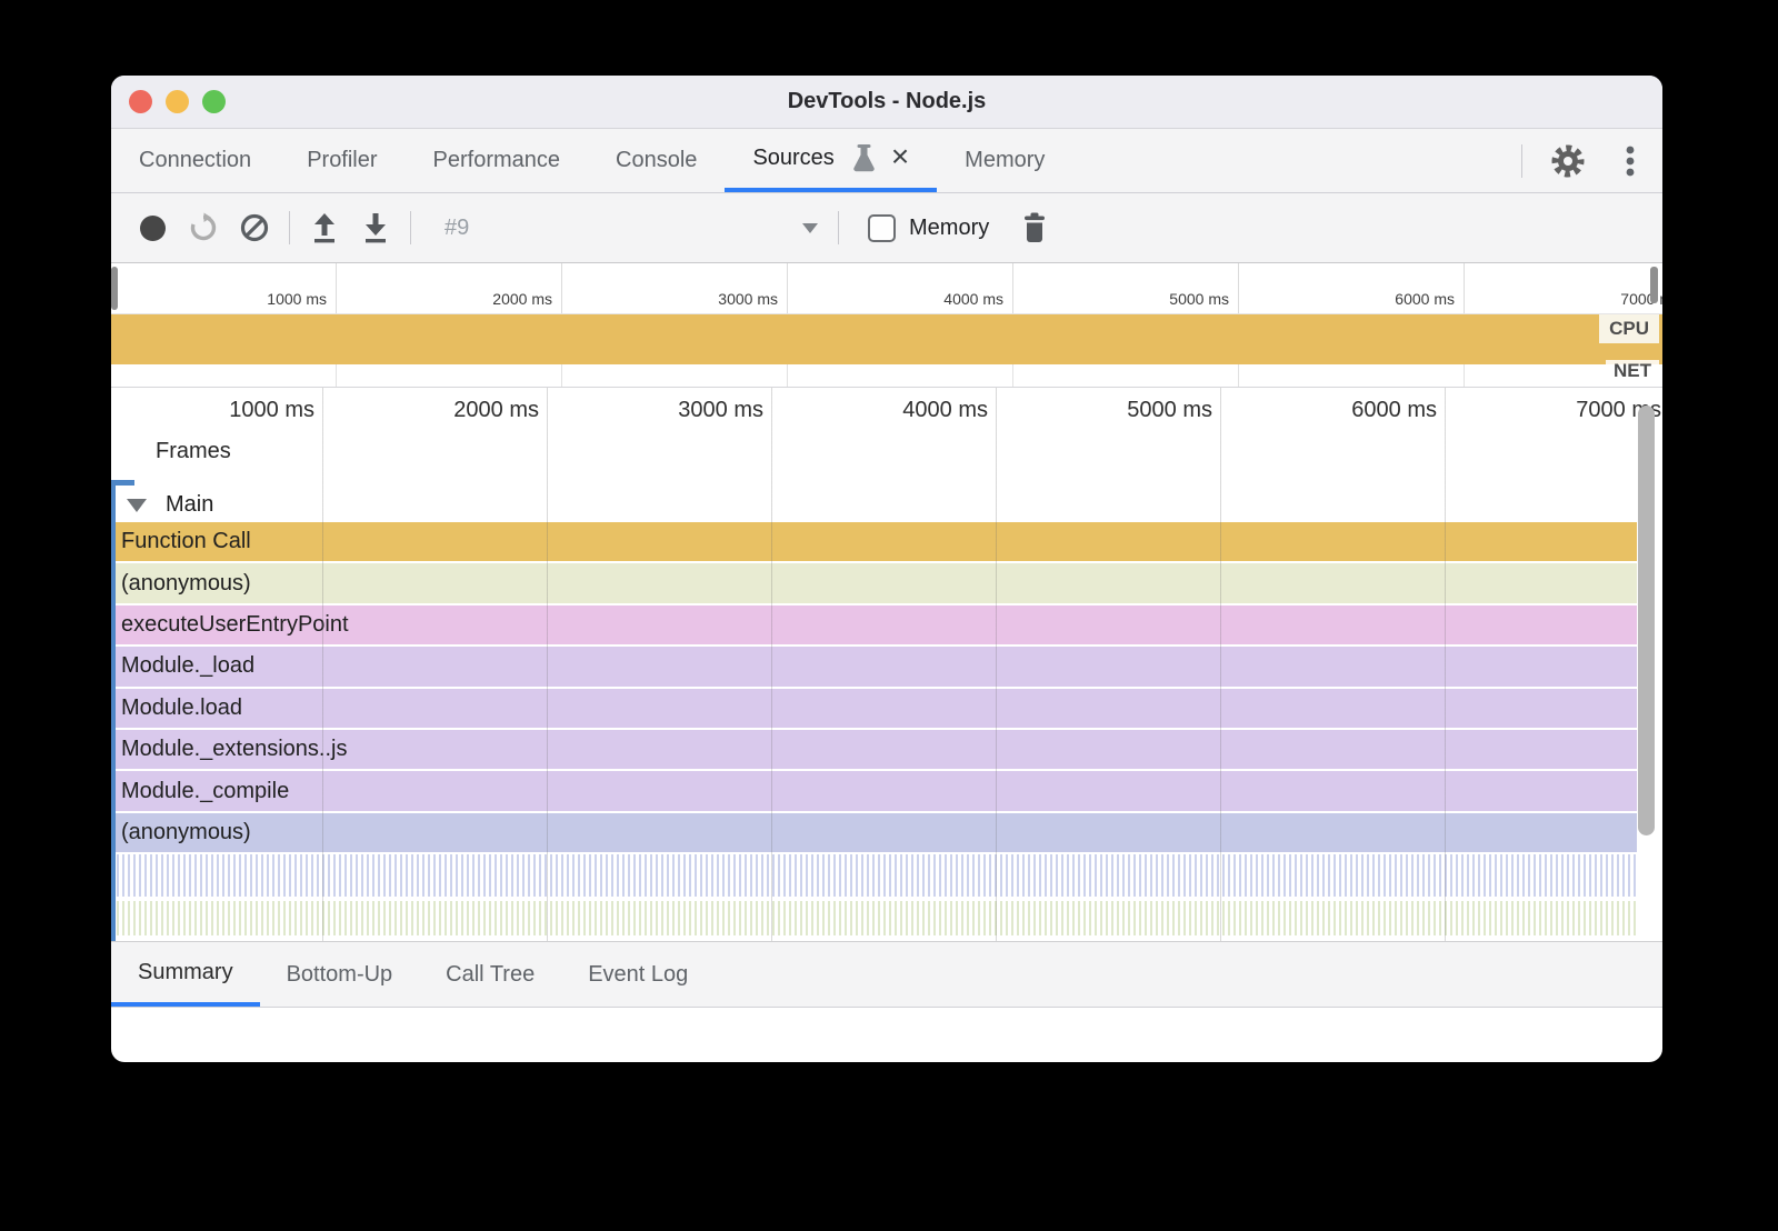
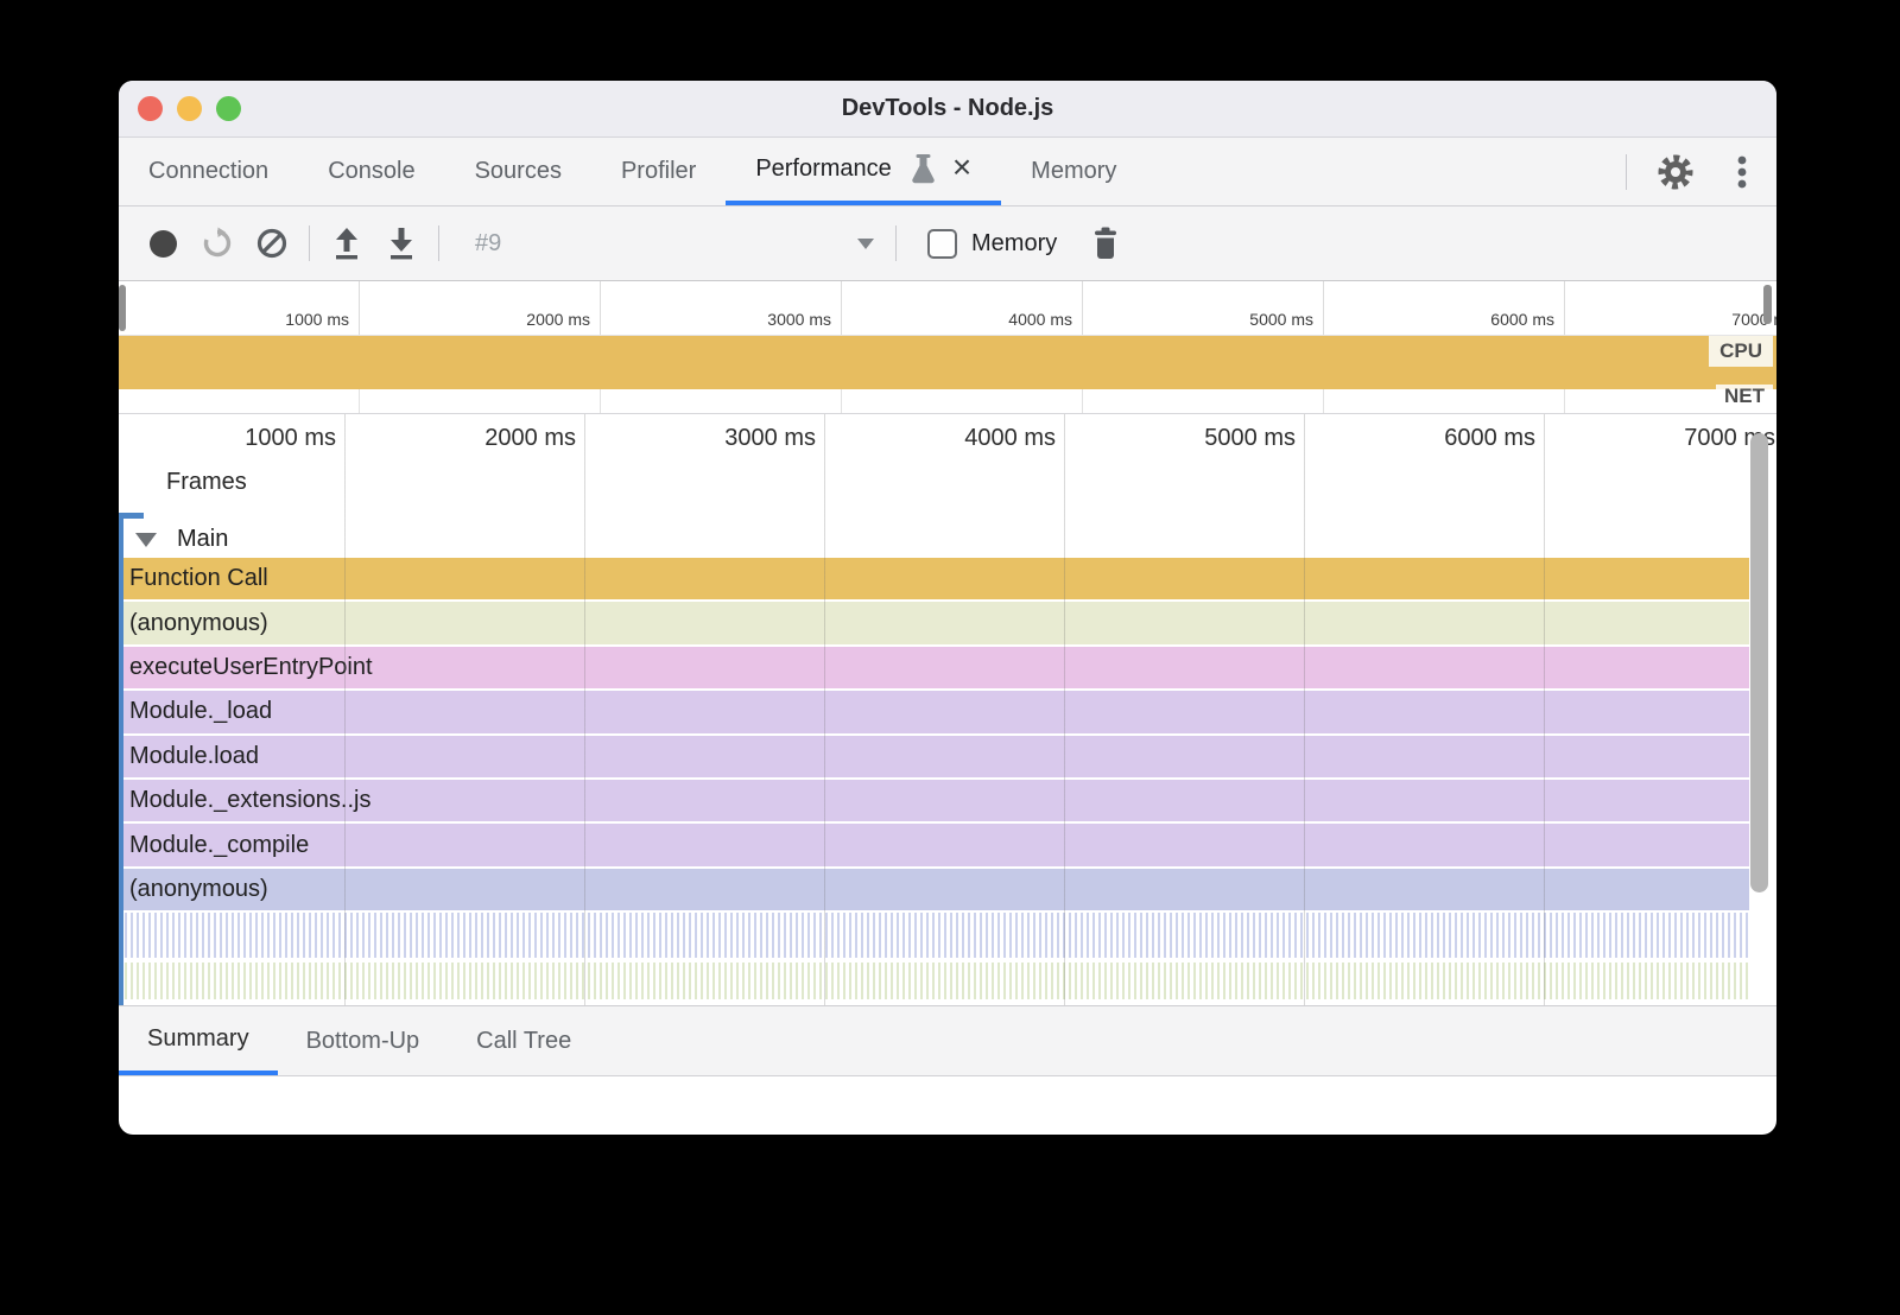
  DevTools - Node.js
  Connection
- Profiler
+ Console
- Performance
+ Sources
- Console
+ Profiler
- Sources
+ Performance
  ×
  Memory
  #9
  Memory
  1000 ms
  2000 ms
  3000 ms
  4000 ms
  5000 ms
  6000 ms
  CPU
  NET
  Summary
  Bottom-Up
  Call Tree
- Event Log
